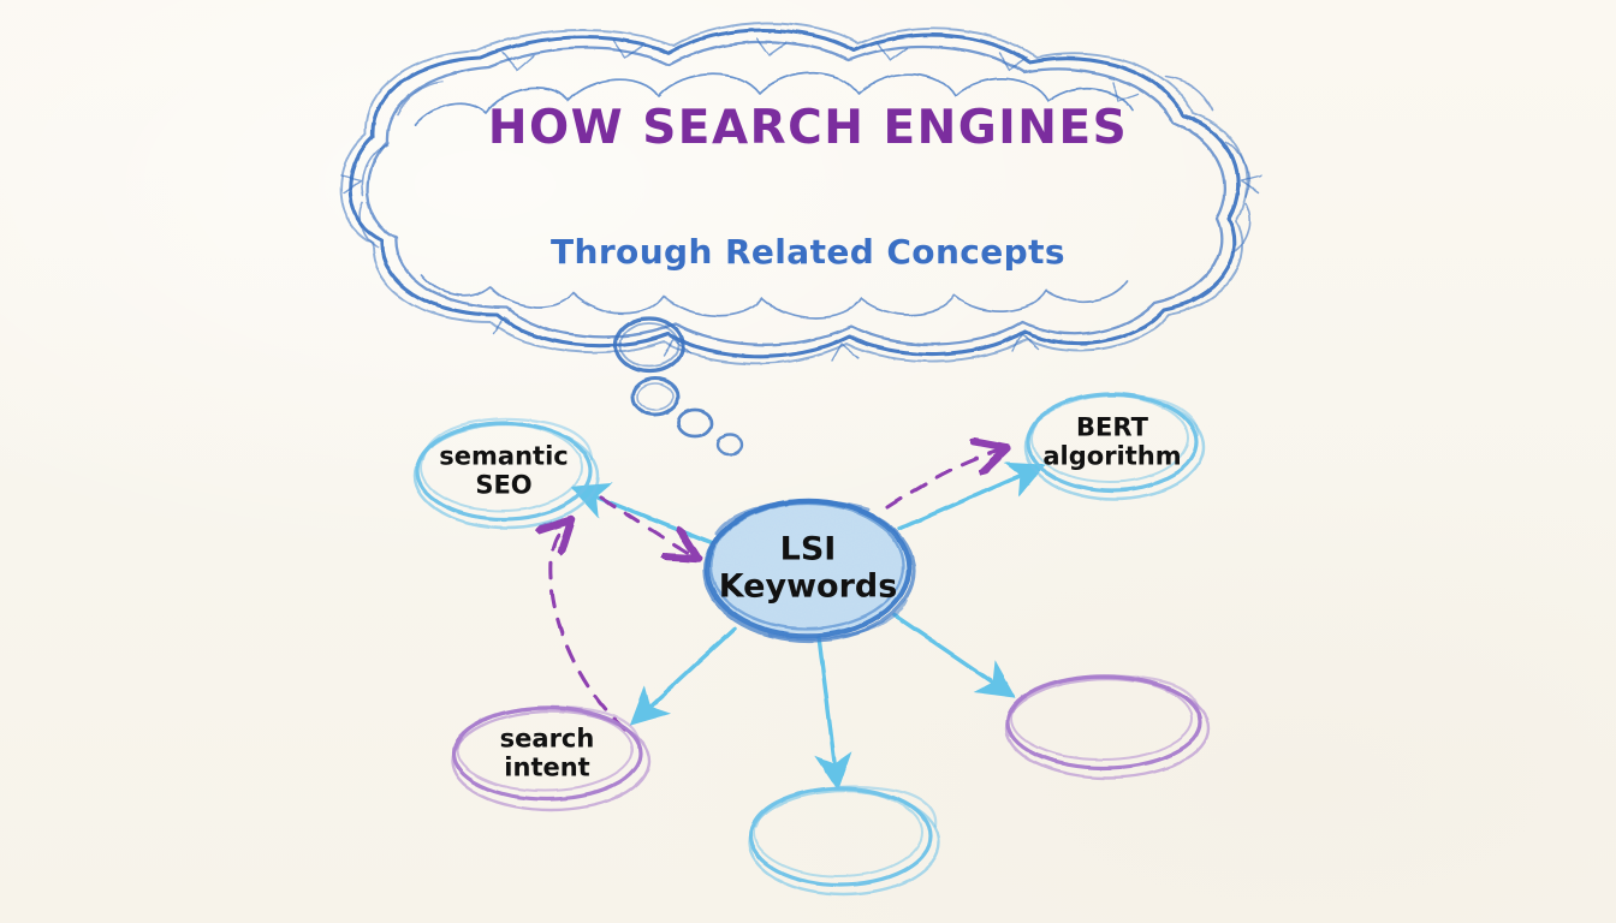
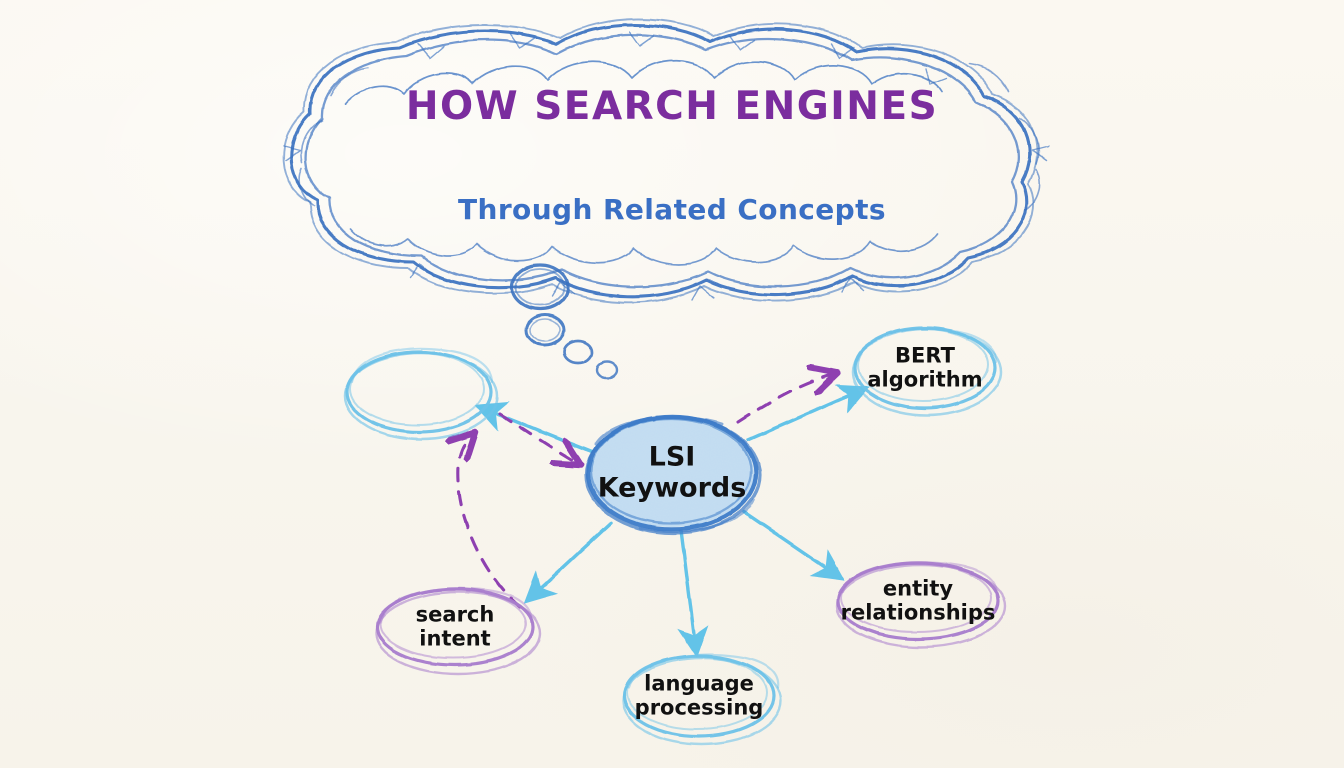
  HOW SEARCH ENGINES
  Through Related Concepts
  LSI
  Keywords
- semantic
- SEO
  BERT
  algorithm
+ entity
+ relationships
+ language
+ processing
  search
  intent
